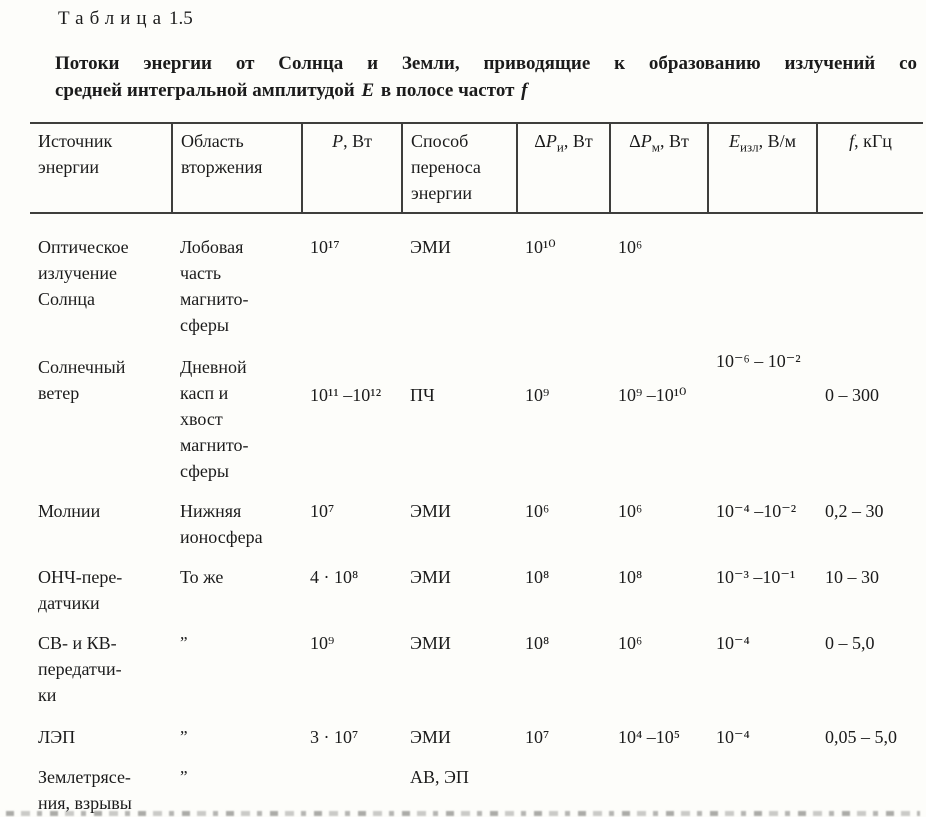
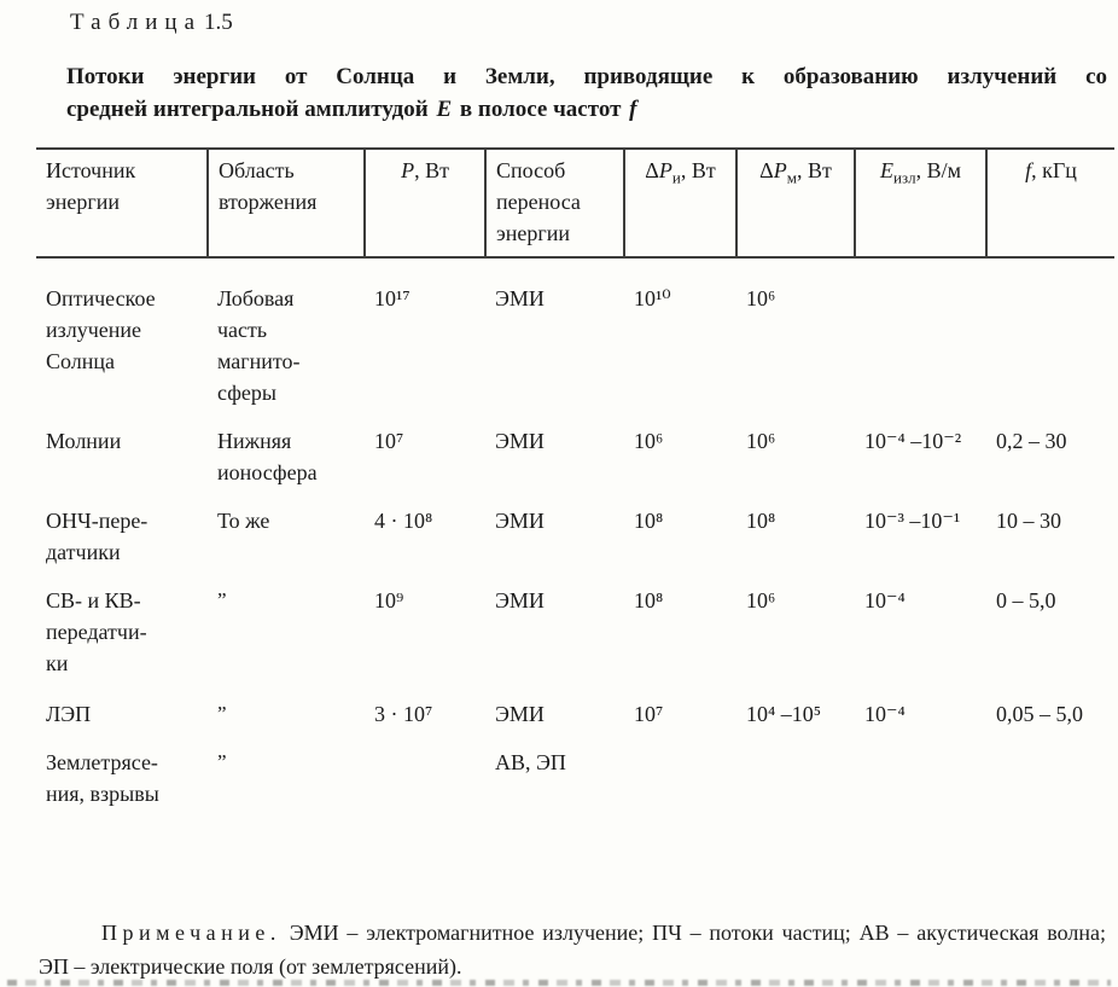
  Таблица1.5
  Потоки энергии от Солнца и Земли, приводящие к образованию излучений со
  средней интегральной амплитудой E в полосе частот f
  Источник энергии	Область вторжения	P, Вт	Способ переноса энергии	ΔPи, Вт	ΔPм, Вт	Eизл, В/м	f, кГц
  Оптическое излучение Солнца	Лобовая часть магнито- сферы	10¹⁷	ЭМИ	10¹⁰	10⁶
- Солнечный ветер	Дневной касп и хвост магнито- сферы	10¹¹ –10¹²	ПЧ	10⁹	10⁹ –10¹⁰	10⁻⁶ – 10⁻²	0 – 300
  Молнии	Нижняя ионосфера	10⁷	ЭМИ	10⁶	10⁶	10⁻⁴ –10⁻²	0,2 – 30
  ОНЧ-пере- датчики	То же	4 · 10⁸	ЭМИ	10⁸	10⁸	10⁻³ –10⁻¹	10 – 30
  СВ- и КВ- передатчи- ки	”	10⁹	ЭМИ	10⁸	10⁶	10⁻⁴	0 – 5,0
  ЛЭП	”	3 · 10⁷	ЭМИ	10⁷	10⁴ –10⁵	10⁻⁴	0,05 – 5,0
  Землетрясе- ния, взрывы	”		АВ, ЭП
+ Примечание. ЭМИ – электромагнитное излучение; ПЧ – потоки частиц; АВ – акустическая волна; ЭП – электрические поля (от землетрясений).
